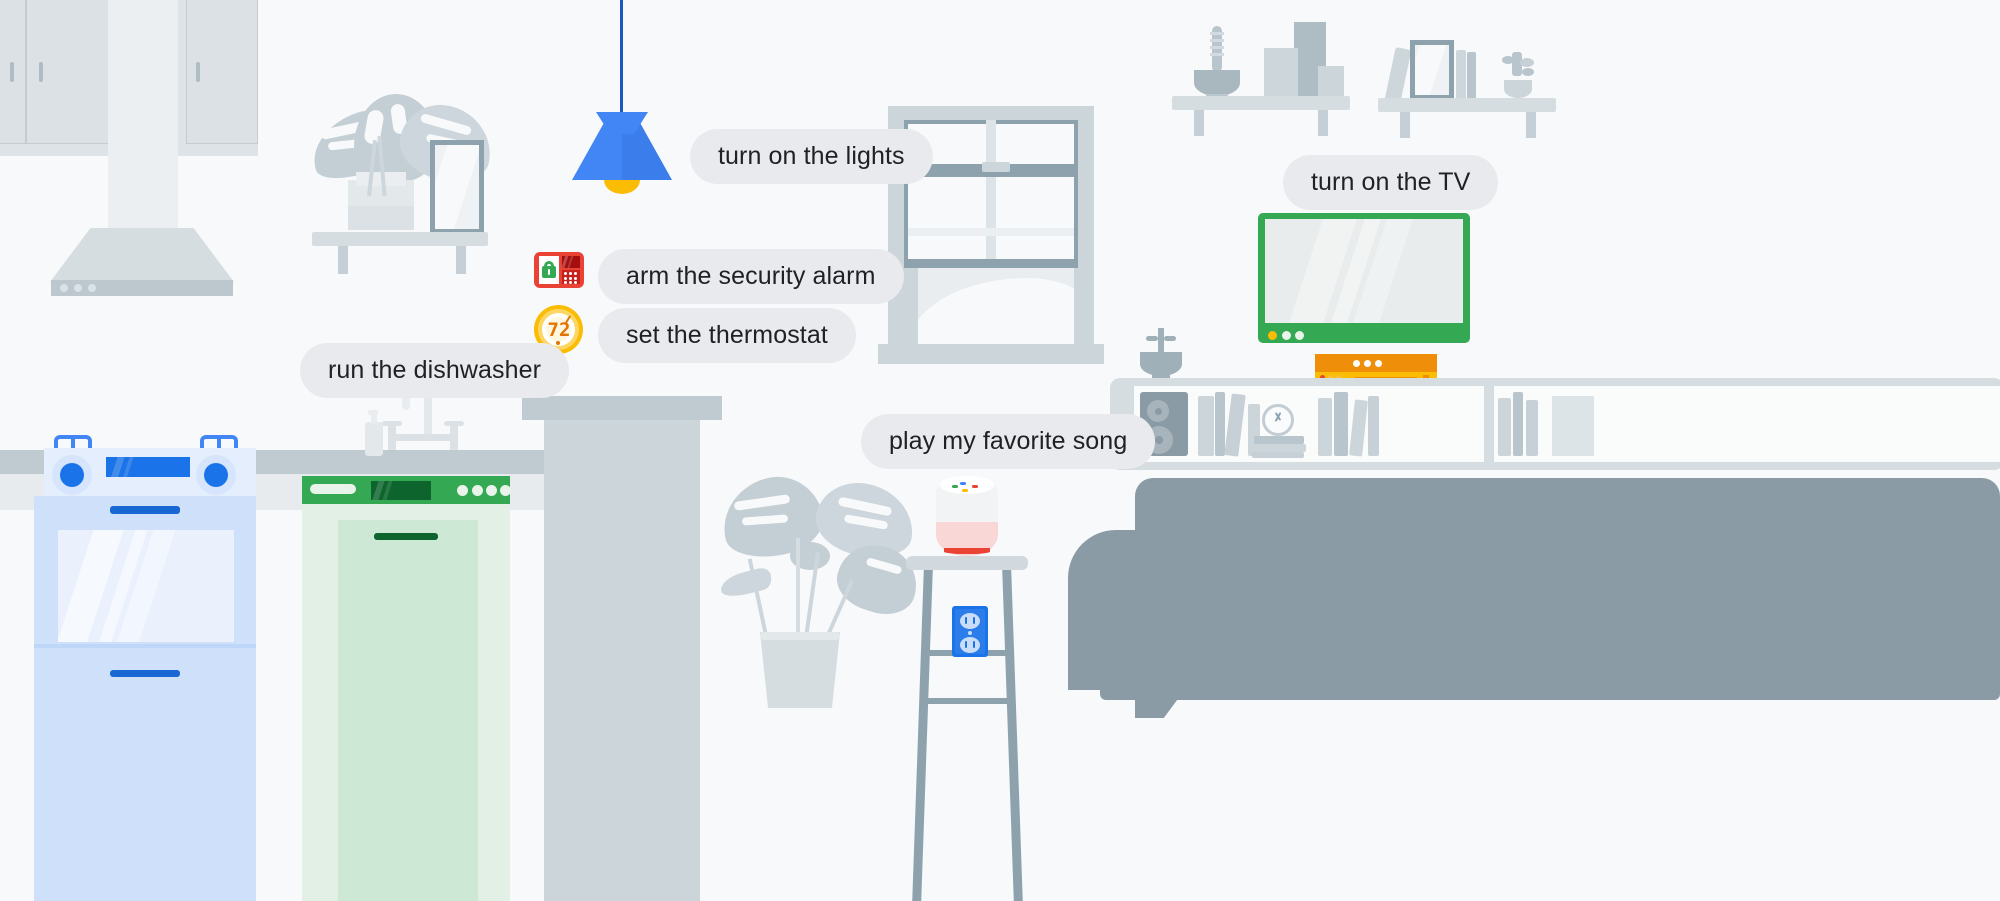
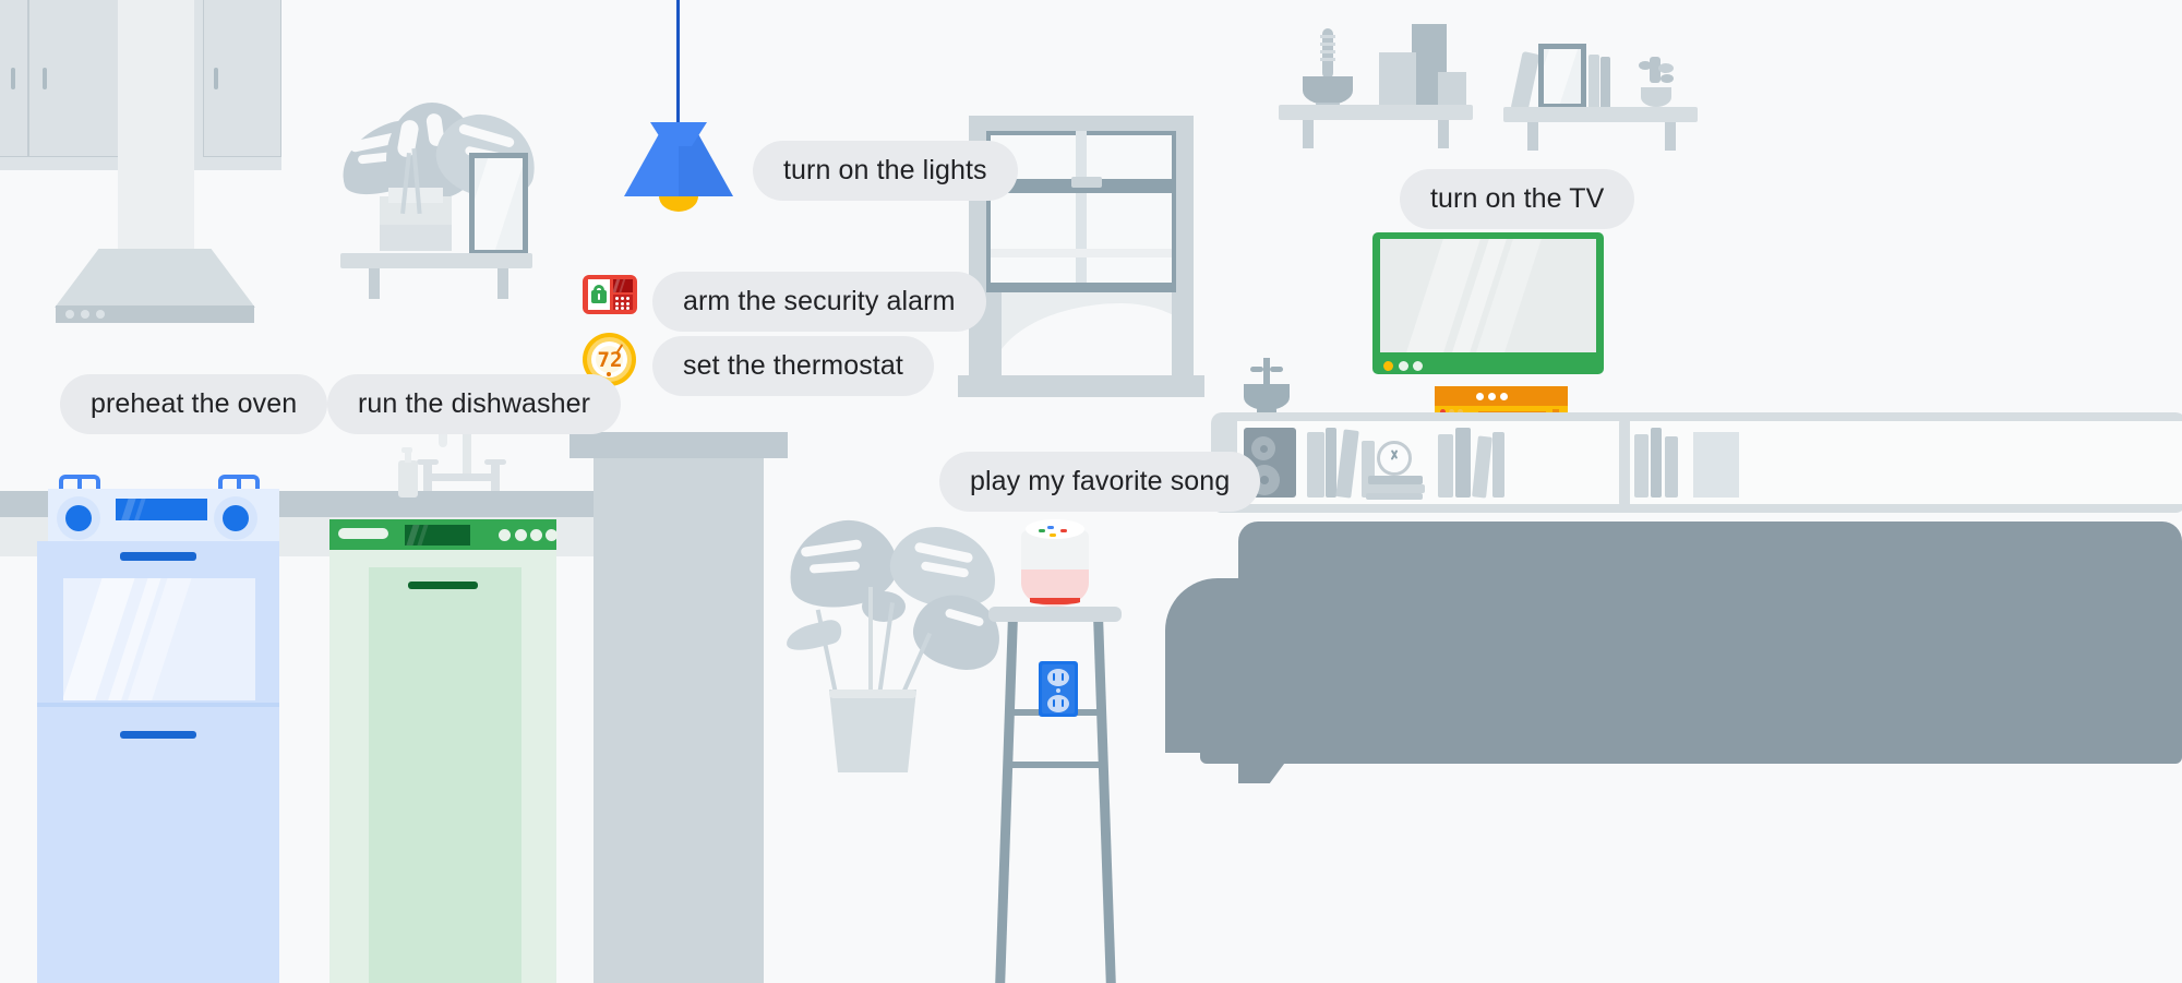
  72
+ preheat the oven
  run the dishwasher
  turn on the lights
  arm the security alarm
  set the thermostat
  play my favorite song
  turn on the TV
